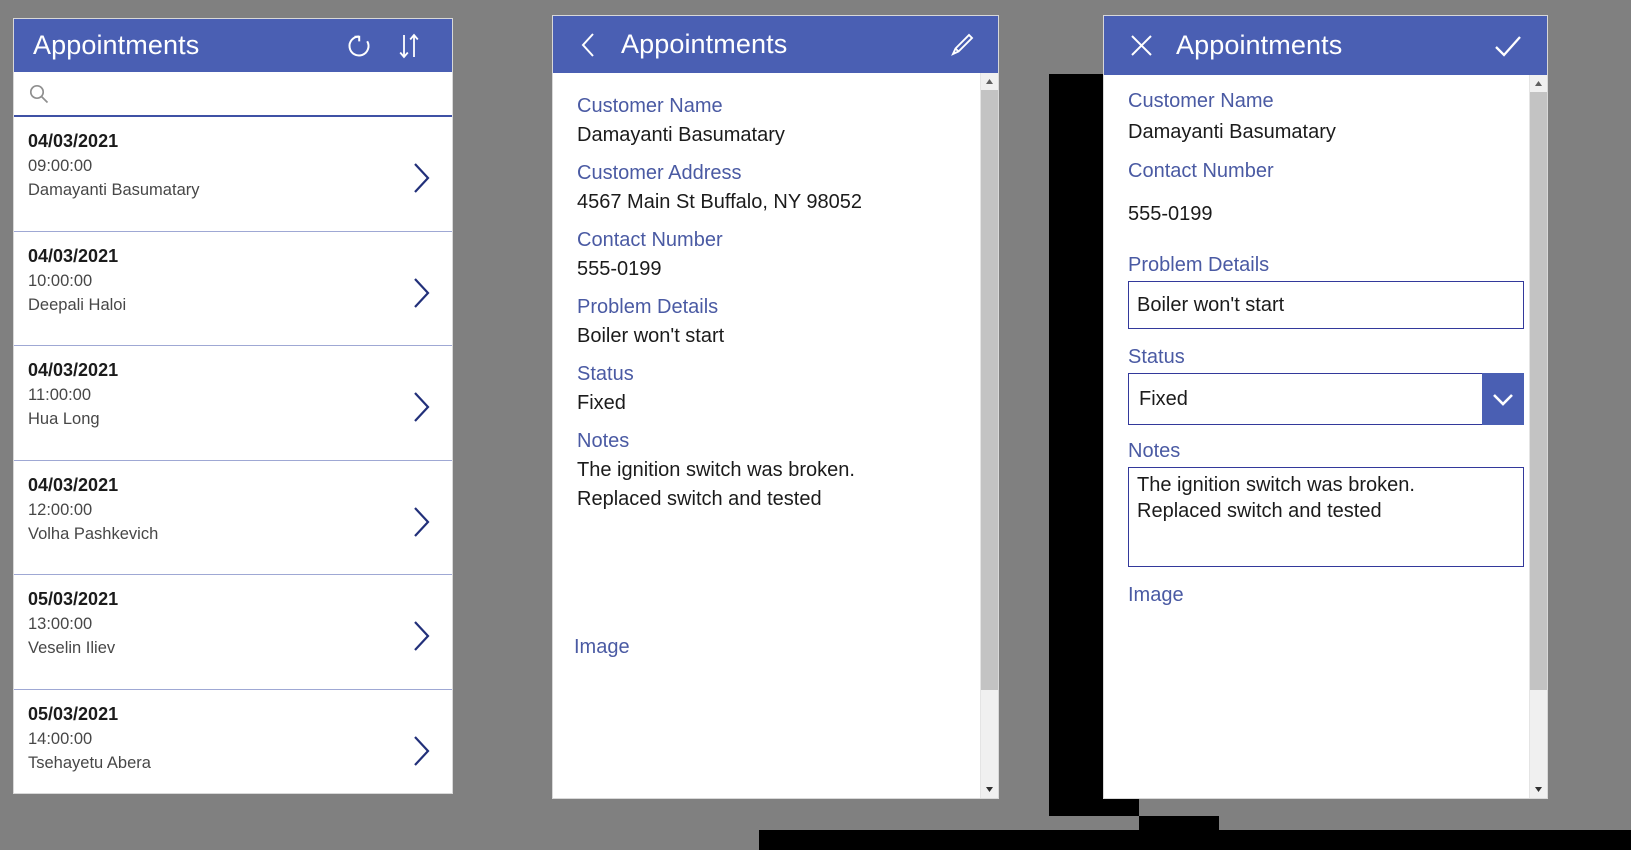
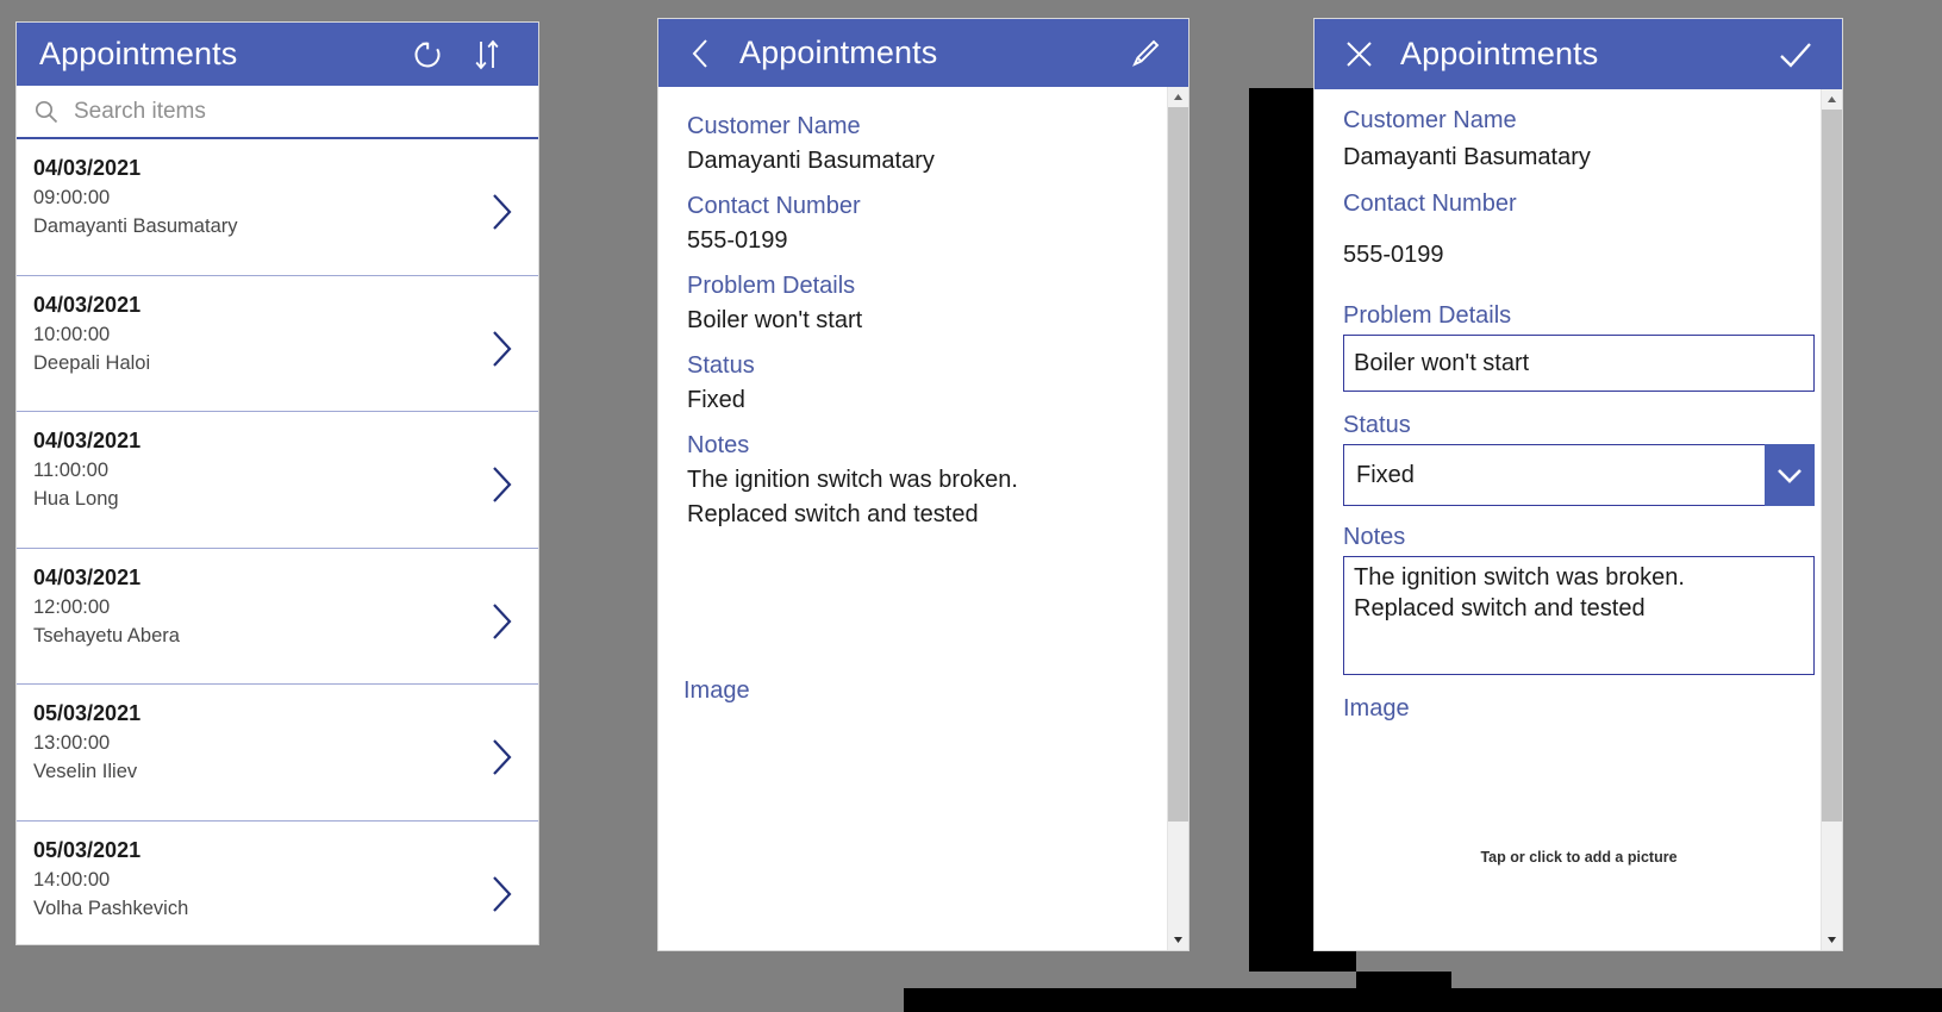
  Appointments
+ Search items
  04/03/2021
  09:00:00
  Damayanti Basumatary
  04/03/2021
  10:00:00
  Deepali Haloi
  04/03/2021
  11:00:00
  Hua Long
  04/03/2021
  12:00:00
- Volha Pashkevich
+ Tsehayetu Abera
  05/03/2021
  13:00:00
  Veselin Iliev
  05/03/2021
  14:00:00
- Tsehayetu Abera
+ Volha Pashkevich
  Appointments
  Customer Name
  Damayanti Basumatary
- Customer Address
- 4567 Main St Buffalo, NY 98052
  Contact Number
  555-0199
  Problem Details
  Boiler won't start
  Status
  Fixed
  Notes
  The ignition switch was broken.
  Replaced switch and tested
  Image
  Appointments
  Customer Name
  Damayanti Basumatary
  Contact Number
  555-0199
  Problem Details
  Boiler won't start
  Status
  Fixed
  Notes
  The ignition switch was broken.
  Replaced switch and tested
  Image
+ Tap or click to add a picture
